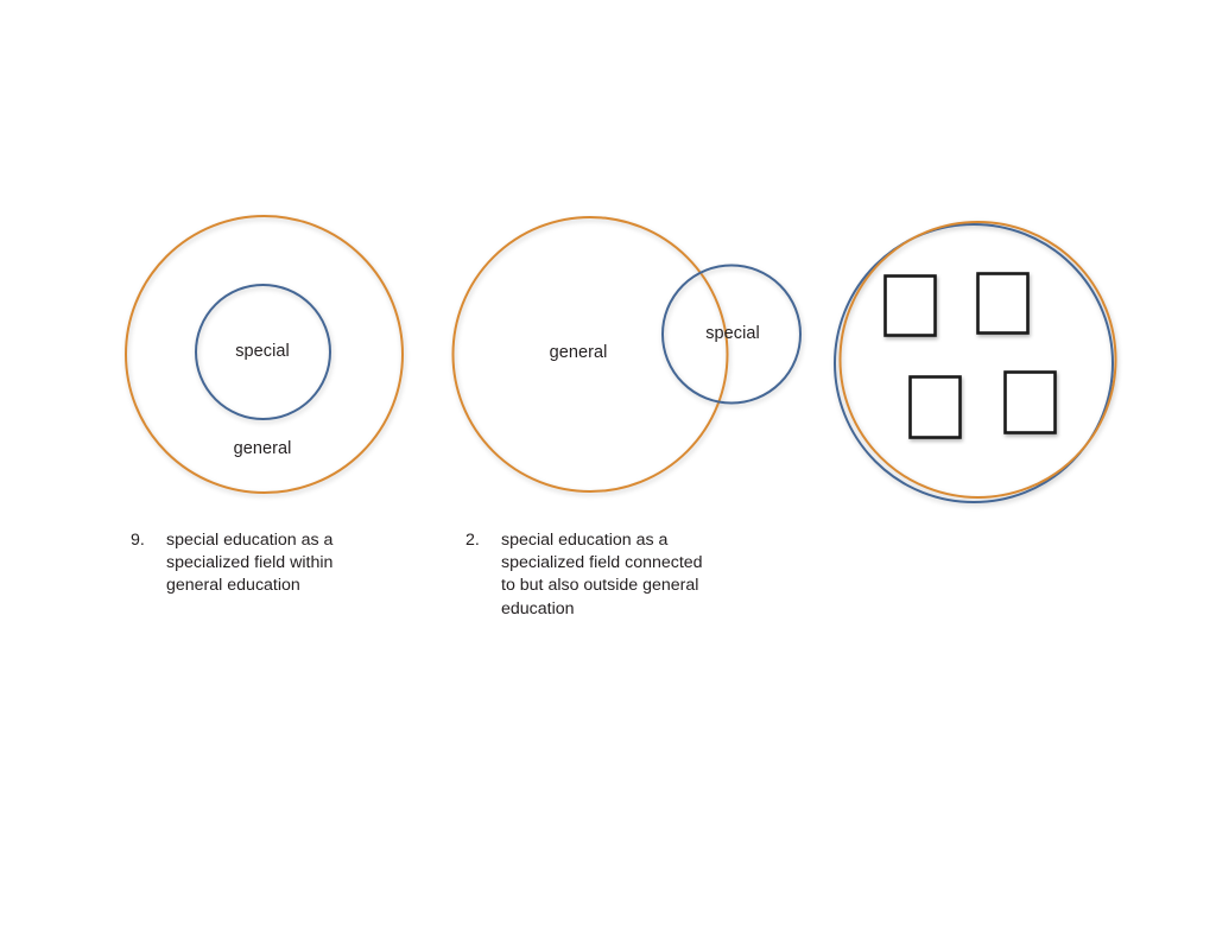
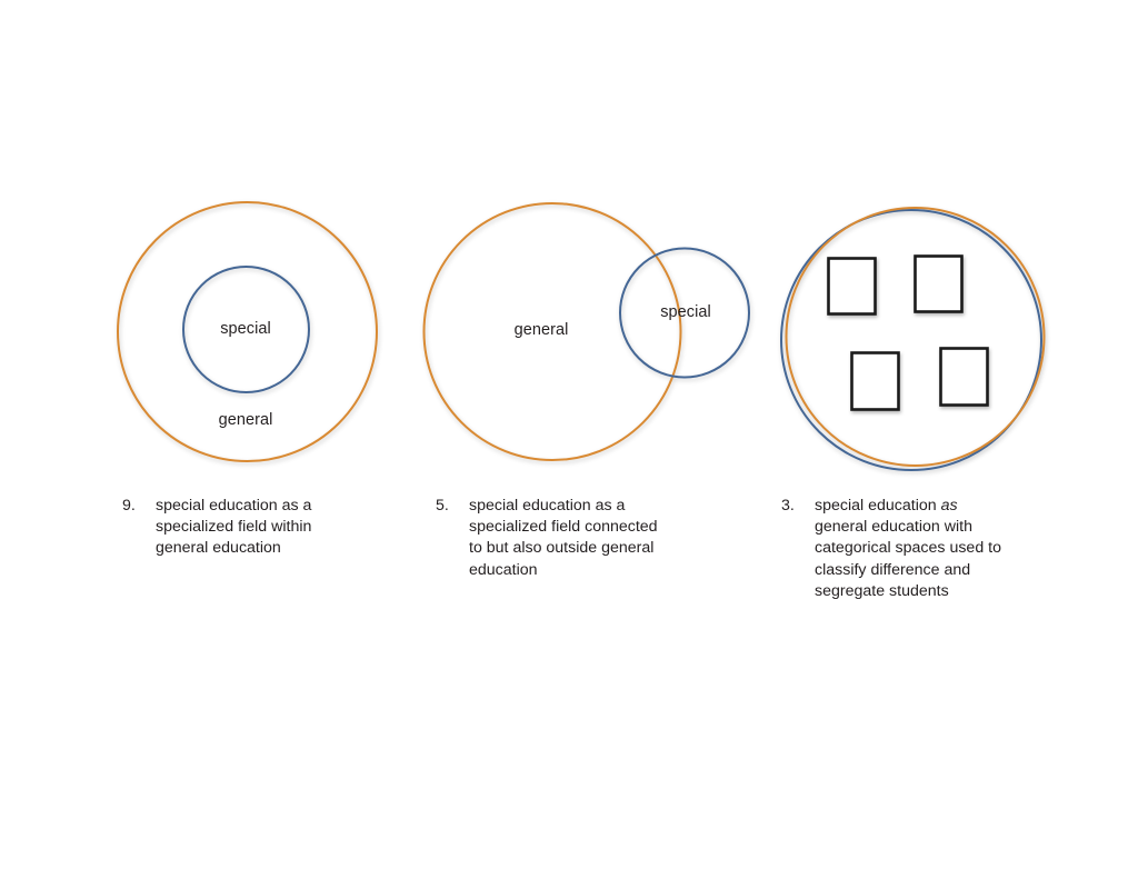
  special
  general
  general
  special
  9.
  special education as a
  specialized field within
  general education
- 2.
+ 5.
  special education as a
  specialized field connected
  to but also outside general
  education
+ 3.
+ special education as
+ general education with
+ categorical spaces used to
+ classify difference and
+ segregate students
